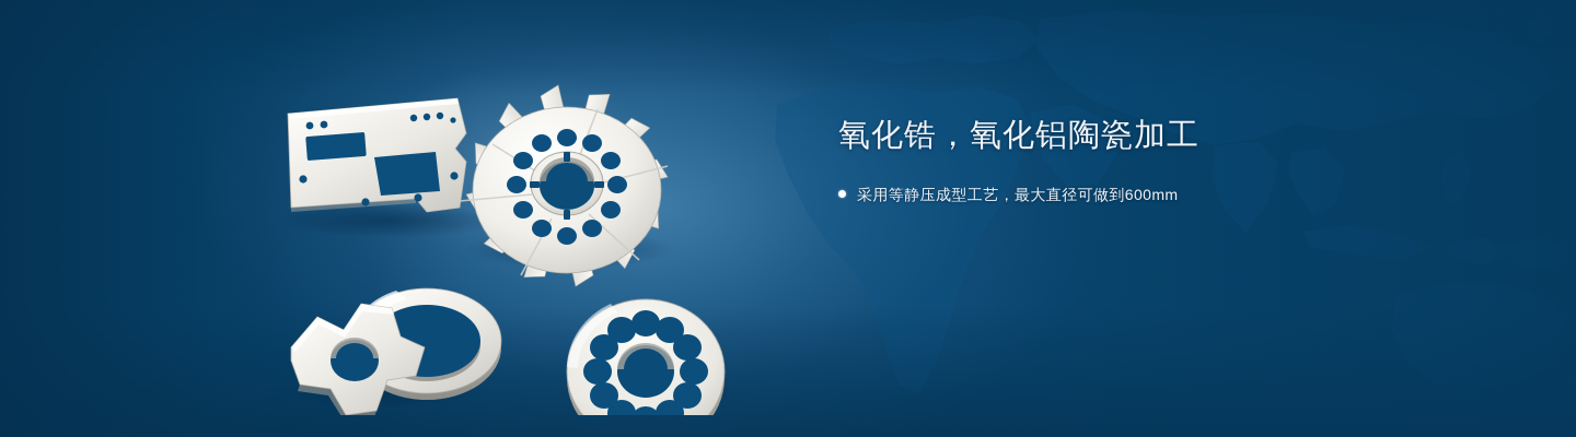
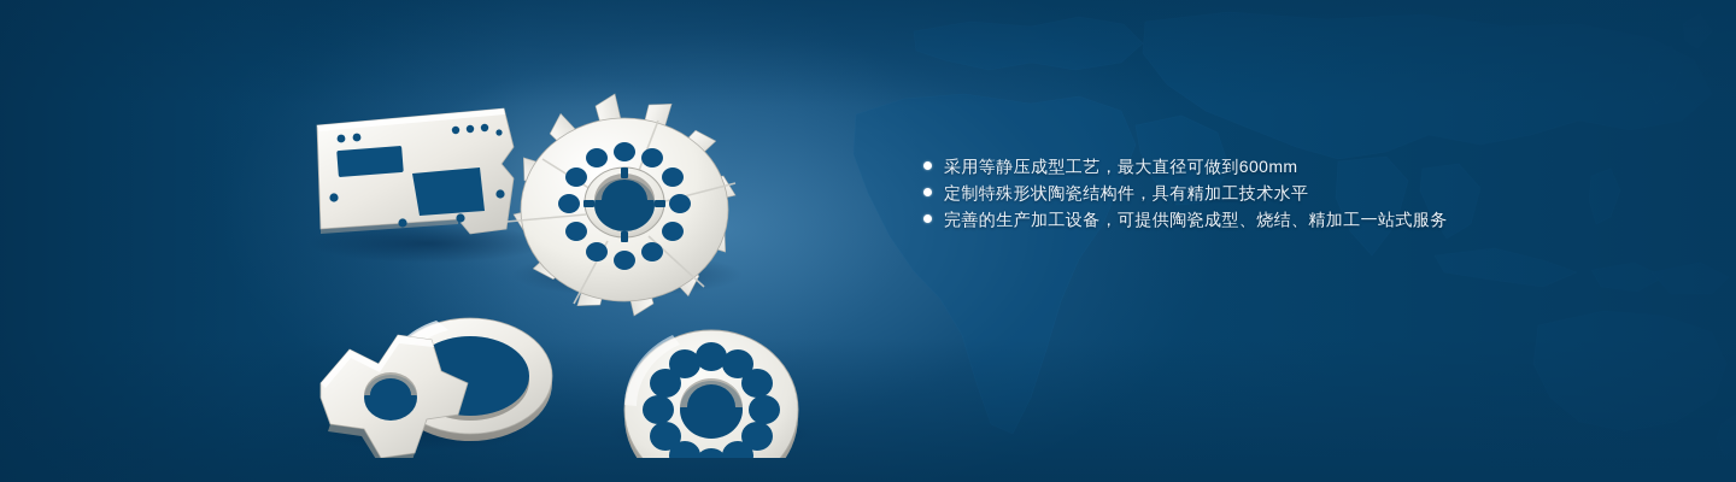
- 氧化锆，氧化铝陶瓷加工
  采用等静压成型工艺，最大直径可做到600mm
+ 定制特殊形状陶瓷结构件，具有精加工技术水平
+ 完善的生产加工设备，可提供陶瓷成型、烧结、精加工一站式服务
